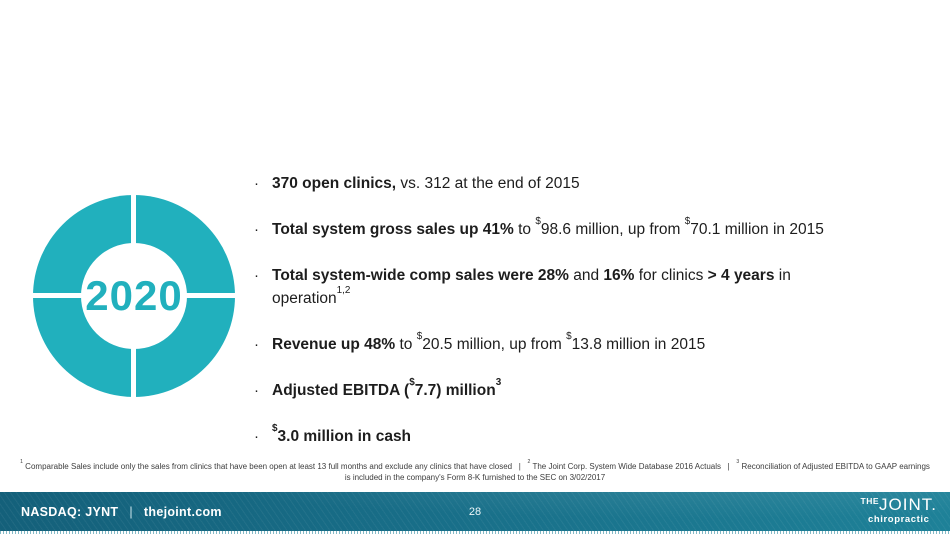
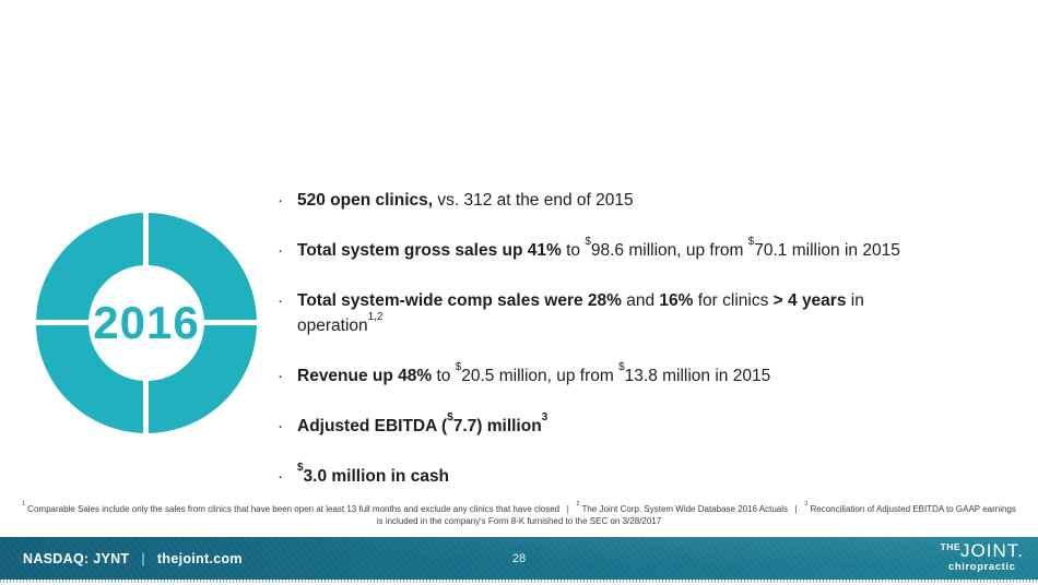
- 2020
+ 2016
  ·
- 370 open clinics, vs. 312 at the end of 2015
+ 520 open clinics, vs. 312 at the end of 2015
  ·
  Total system gross sales up 41% to $98.6 million, up from $70.1 million in 2015
  ·
  Total system-wide comp sales were 28% and 16% for clinics > 4 years in
  operation1,2
  ·
  Revenue up 48% to $20.5 million, up from $13.8 million in 2015
  ·
  Adjusted EBITDA ($7.7) million3
  ·
  $3.0 million in cash
  Comparable Sales include only the sales from clinics that have been open at least 13 full months and exclude any clinics that have closed | The Joint Corp. System Wide Database 2016 Actuals | Reconciliation of Adjusted EBITDA to GAAP earnings
- is included in the company's Form 8-K furnished to the SEC on 3/02/2017
+ is included in the company's Form 8-K furnished to the SEC on 3/28/2017
  NASDAQ: JYNT
  |
  thejoint.com
  28
  THE
  JOINT.
  chiropractic
